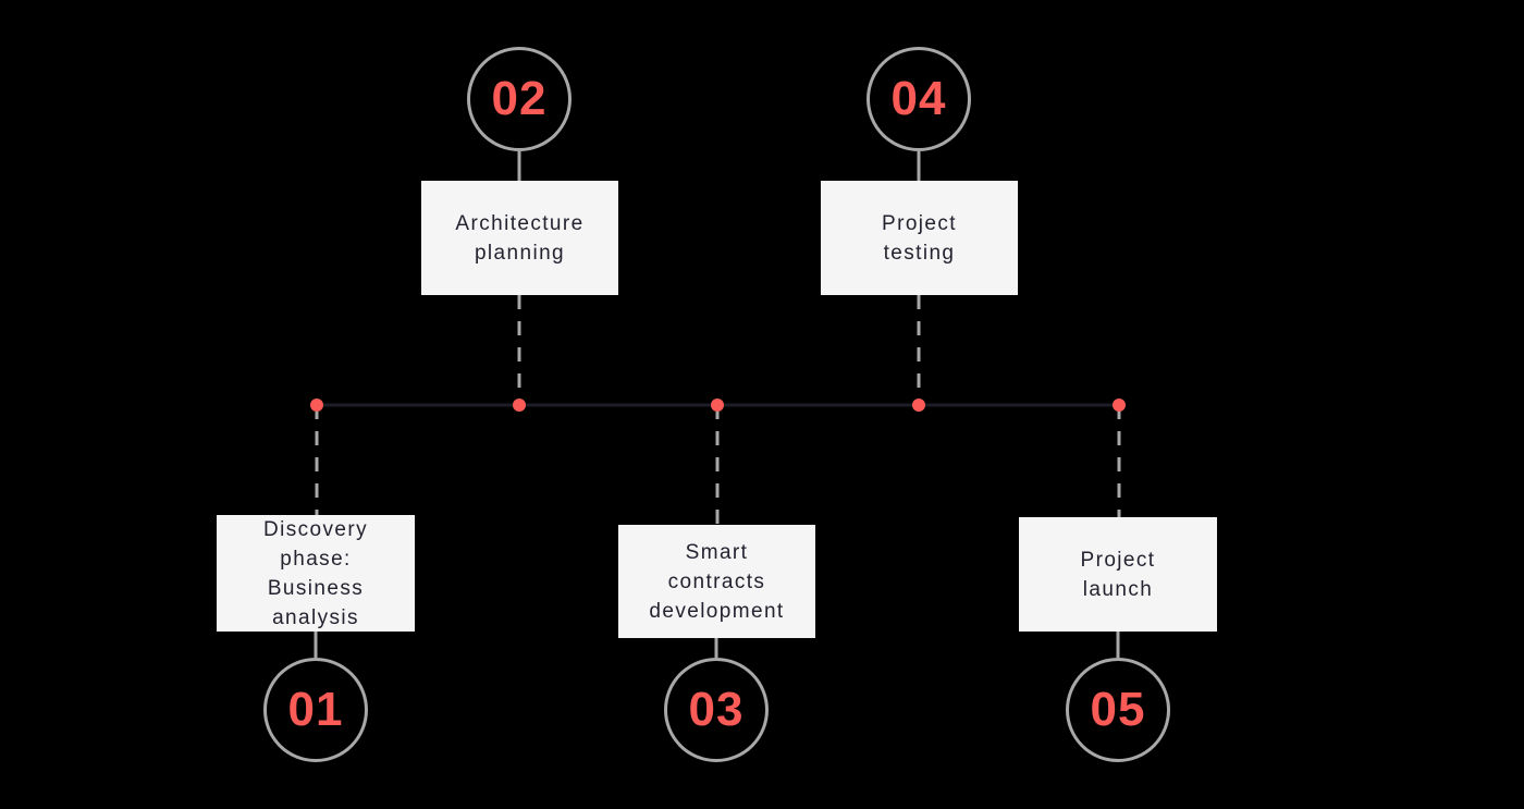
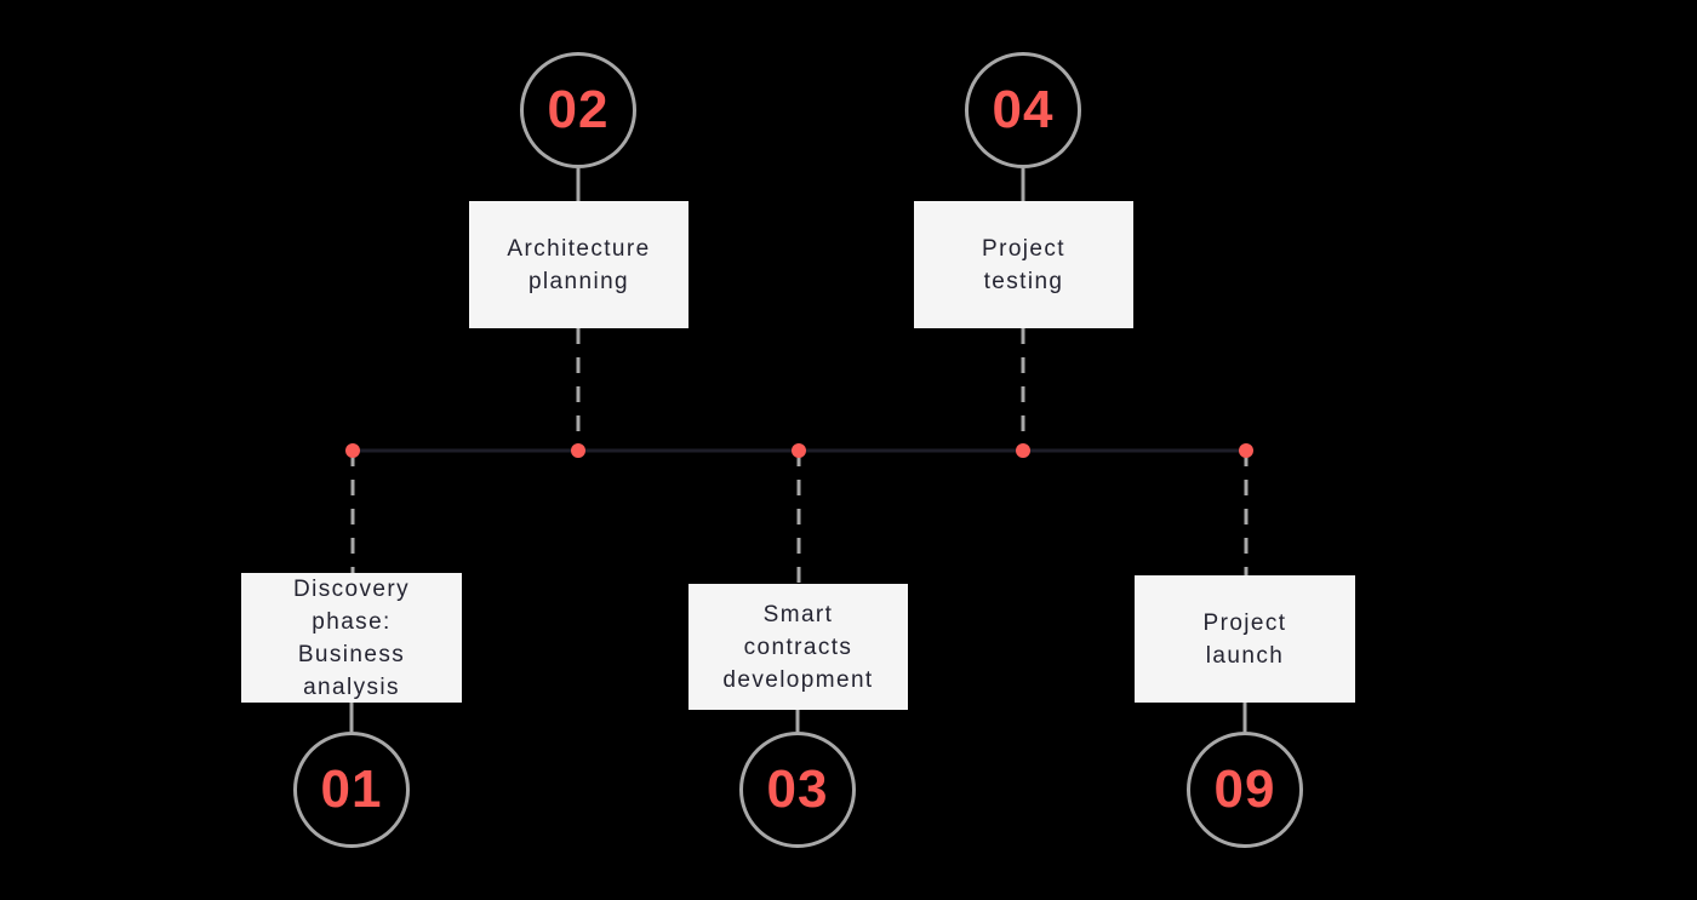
  Discovery
  phase:
  Business
  analysis
  Architecture
  planning
  Smart
  contracts
  development
  Project
  testing
  Project
  launch
  01
  02
  03
  04
- 05
+ 09
